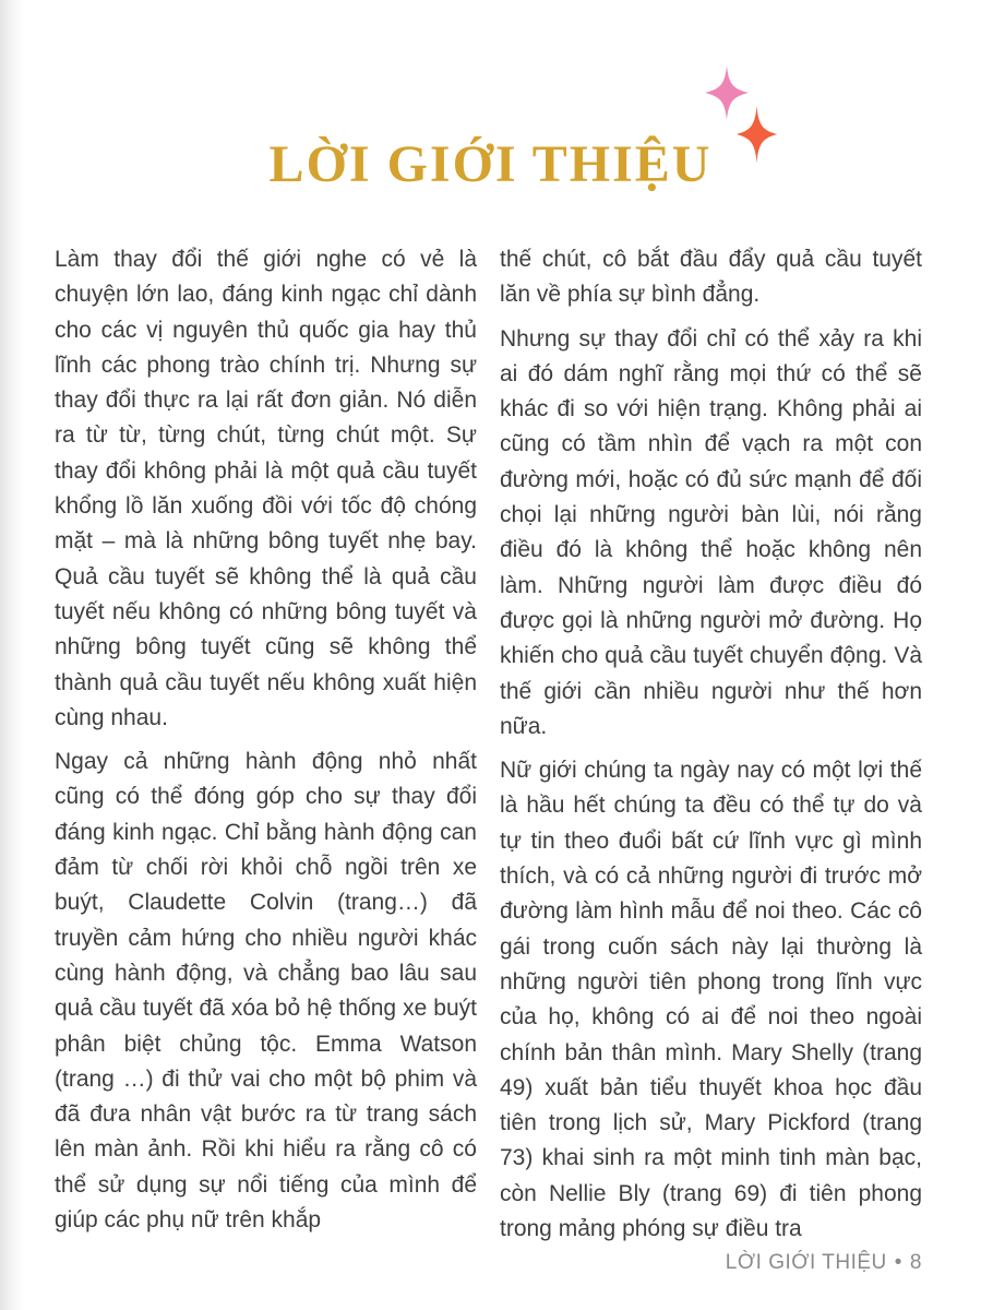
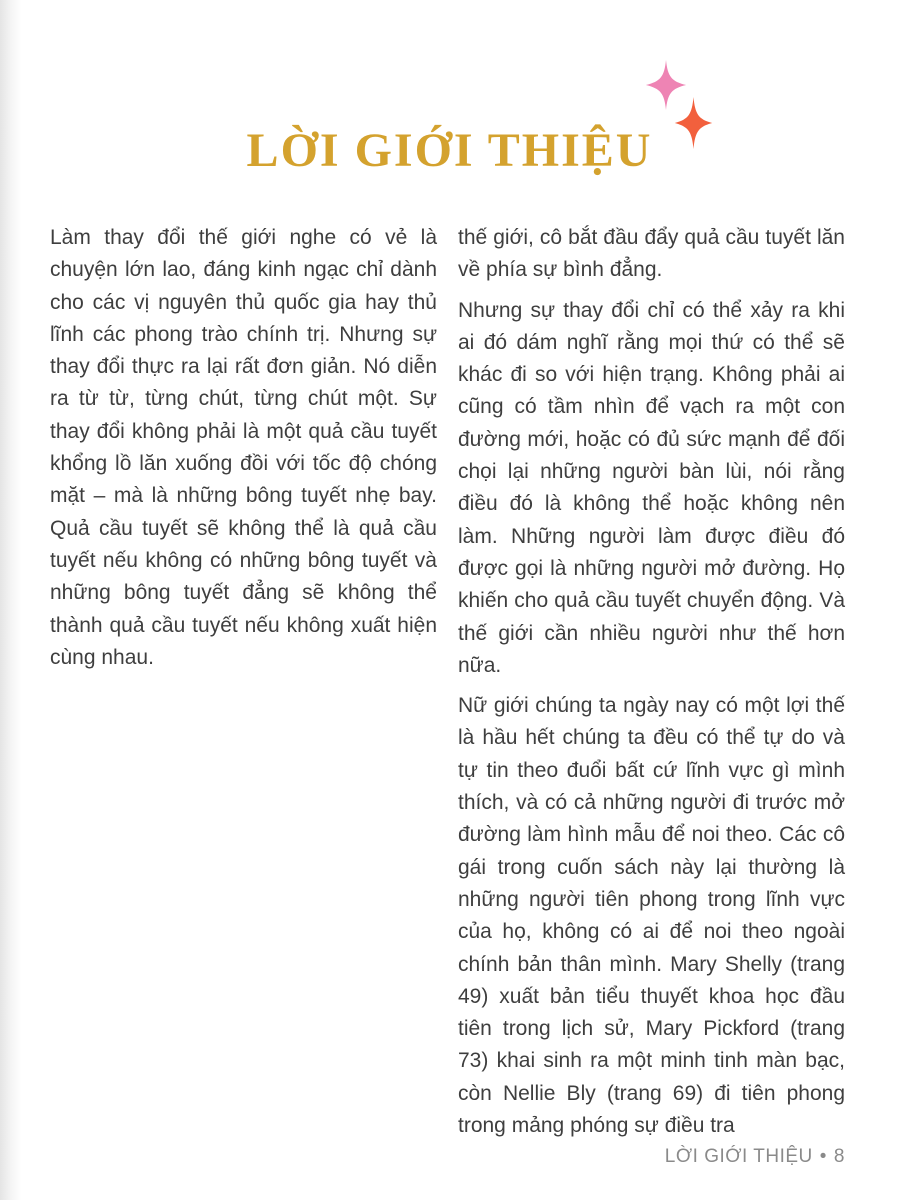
  LỜI GIỚI THIỆU
- Làm thay đổi thế giới nghe có vẻ là chuyện lớn lao, đáng kinh ngạc chỉ dành cho các vị nguyên thủ quốc gia hay thủ lĩnh các phong trào chính trị. Nhưng sự thay đổi thực ra lại rất đơn giản. Nó diễn ra từ từ, từng chút, từng chút một. Sự thay đổi không phải là một quả cầu tuyết khổng lồ lăn xuống đồi với tốc độ chóng mặt – mà là những bông tuyết nhẹ bay. Quả cầu tuyết sẽ không thể là quả cầu tuyết nếu không có những bông tuyết và những bông tuyết cũng sẽ không thể thành quả cầu tuyết nếu không xuất hiện cùng nhau.
+ Làm thay đổi thế giới nghe có vẻ là chuyện lớn lao, đáng kinh ngạc chỉ dành cho các vị nguyên thủ quốc gia hay thủ lĩnh các phong trào chính trị. Nhưng sự thay đổi thực ra lại rất đơn giản. Nó diễn ra từ từ, từng chút, từng chút một. Sự thay đổi không phải là một quả cầu tuyết khổng lồ lăn xuống đồi với tốc độ chóng mặt – mà là những bông tuyết nhẹ bay. Quả cầu tuyết sẽ không thể là quả cầu tuyết nếu không có những bông tuyết và những bông tuyết đẳng sẽ không thể thành quả cầu tuyết nếu không xuất hiện cùng nhau.
- Ngay cả những hành động nhỏ nhất cũng có thể đóng góp cho sự thay đổi đáng kinh ngạc. Chỉ bằng hành động can đảm từ chối rời khỏi chỗ ngồi trên xe buýt, Claudette Colvin (trang…) đã truyền cảm hứng cho nhiều người khác cùng hành động, và chẳng bao lâu sau quả cầu tuyết đã xóa bỏ hệ thống xe buýt phân biệt chủng tộc. Emma Watson (trang …) đi thử vai cho một bộ phim và đã đưa nhân vật bước ra từ trang sách lên màn ảnh. Rồi khi hiểu ra rằng cô có thể sử dụng sự nổi tiếng của mình để giúp các phụ nữ trên khắp
- thế chút, cô bắt đầu đẩy quả cầu tuyết lăn về phía sự bình đẳng.
+ thế giới, cô bắt đầu đẩy quả cầu tuyết lăn về phía sự bình đẳng.
  Nhưng sự thay đổi chỉ có thể xảy ra khi ai đó dám nghĩ rằng mọi thứ có thể sẽ khác đi so với hiện trạng. Không phải ai cũng có tầm nhìn để vạch ra một con đường mới, hoặc có đủ sức mạnh để đối chọi lại những người bàn lùi, nói rằng điều đó là không thể hoặc không nên làm. Những người làm được điều đó được gọi là những người mở đường. Họ khiến cho quả cầu tuyết chuyển động. Và thế giới cần nhiều người như thế hơn nữa.
  Nữ giới chúng ta ngày nay có một lợi thế là hầu hết chúng ta đều có thể tự do và tự tin theo đuổi bất cứ lĩnh vực gì mình thích, và có cả những người đi trước mở đường làm hình mẫu để noi theo. Các cô gái trong cuốn sách này lại thường là những người tiên phong trong lĩnh vực của họ, không có ai để noi theo ngoài chính bản thân mình. Mary Shelly (trang 49) xuất bản tiểu thuyết khoa học đầu tiên trong lịch sử, Mary Pickford (trang 73) khai sinh ra một minh tinh màn bạc, còn Nellie Bly (trang 69) đi tiên phong trong mảng phóng sự điều tra
  LỜI GIỚI THIỆU • 8
